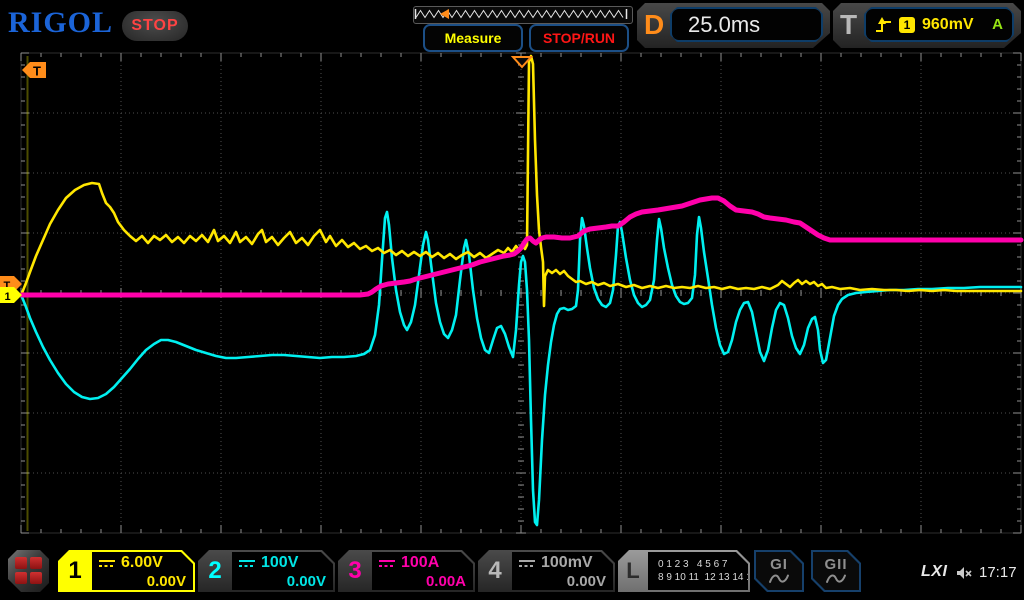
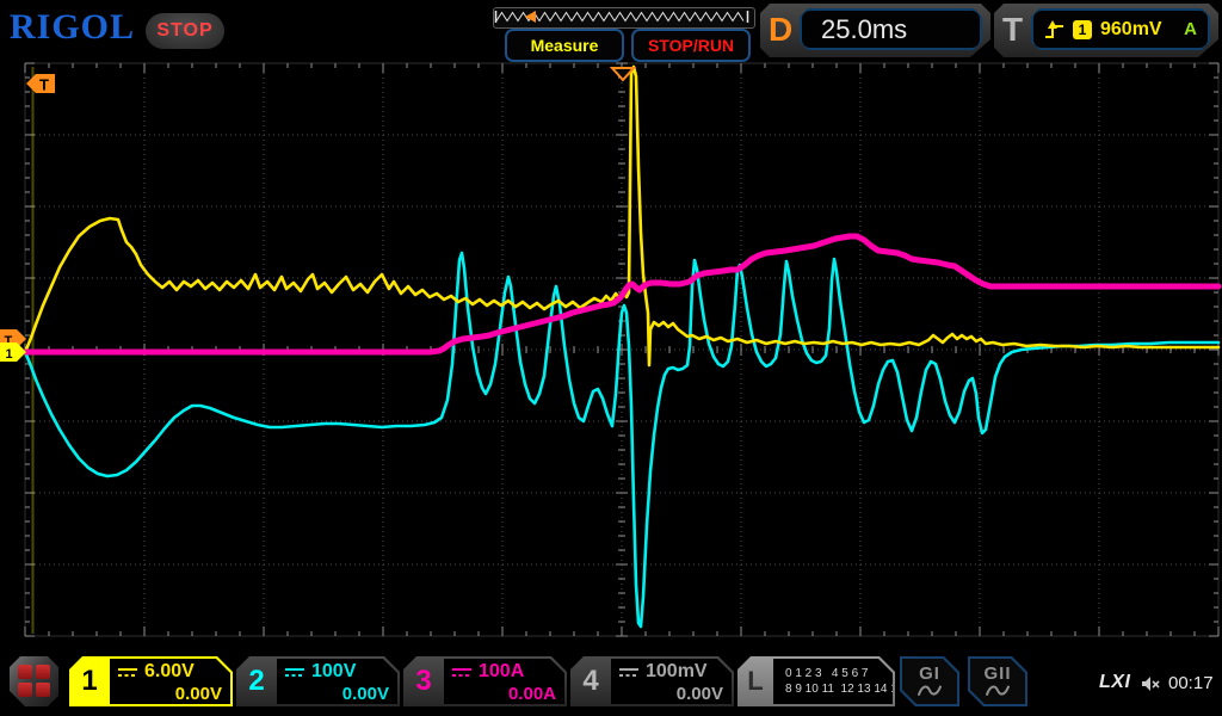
  RIGOL
  STOP
  Measure
  STOP/RUN
  D
  25.0ms
  T
  1
  960mV
  A
  T
  T
  1
  1
  6.00V
  0.00V
  2
  100V
  0.00V
  3
  100A
  0.00A
  4
  100mV
  0.00V
  L
  0 1 2 3 4 5 6 7
  8 9 10 11 12 13 14
  GI
  GII
  LXI
- 17:17
+ 00:17
